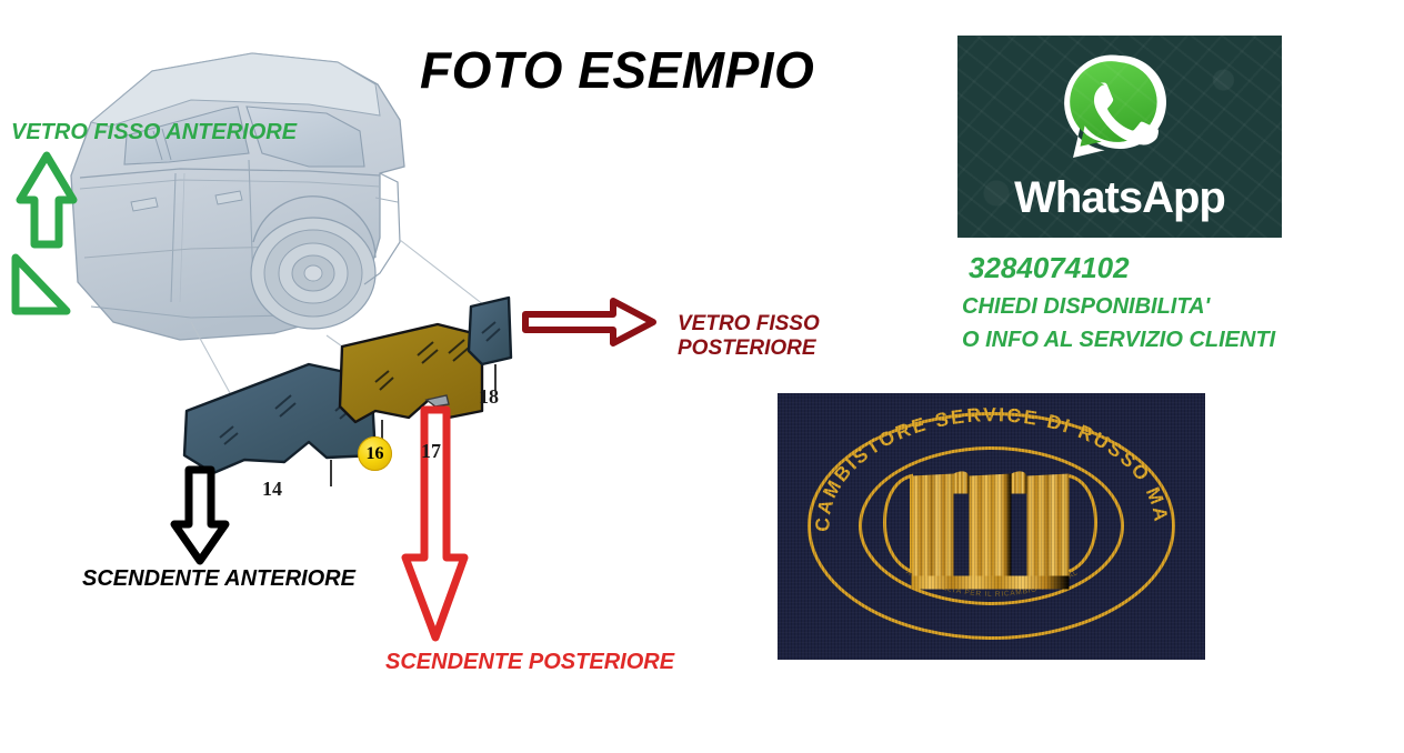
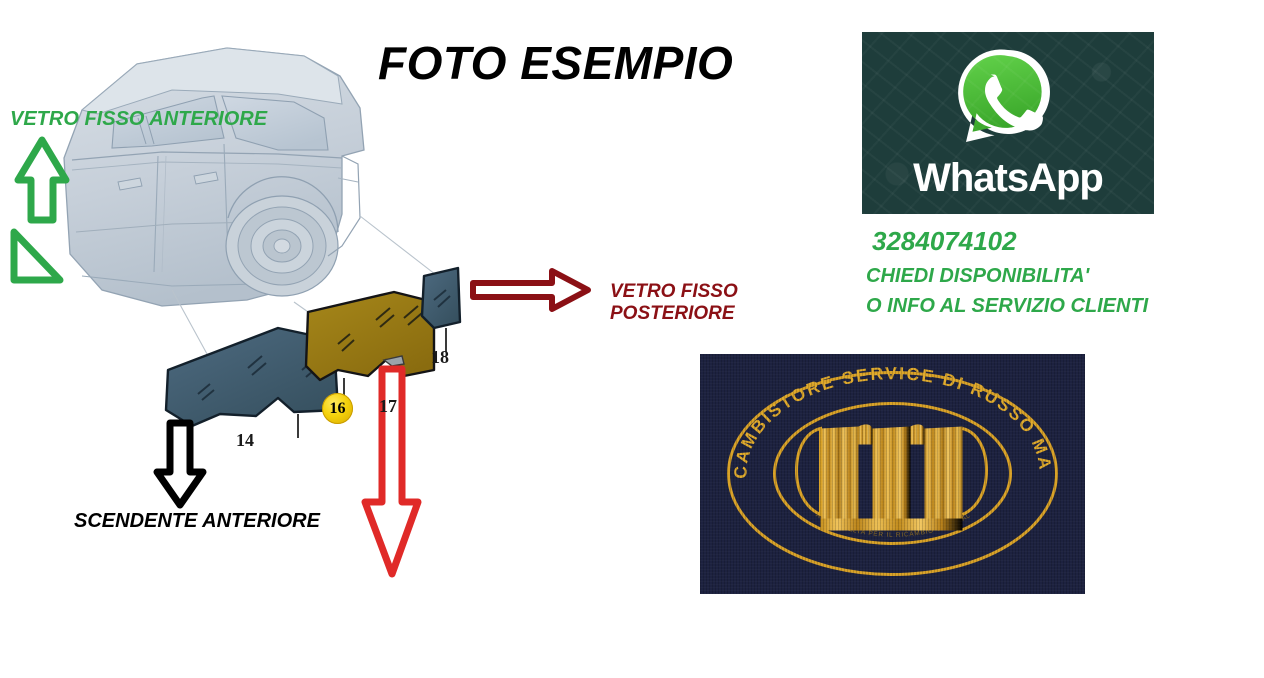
  14
  16
  17
  18
  FOTO ESEMPIO
  VETRO FISSO ANTERIORE
  VETRO FISSO
  POSTERIORE
  SCENDENTE ANTERIORE
- SCENDENTE POSTERIORE
  3284074102
  CHIEDI DISPONIBILITA'
  O INFO AL SERVIZIO CLIENTI
